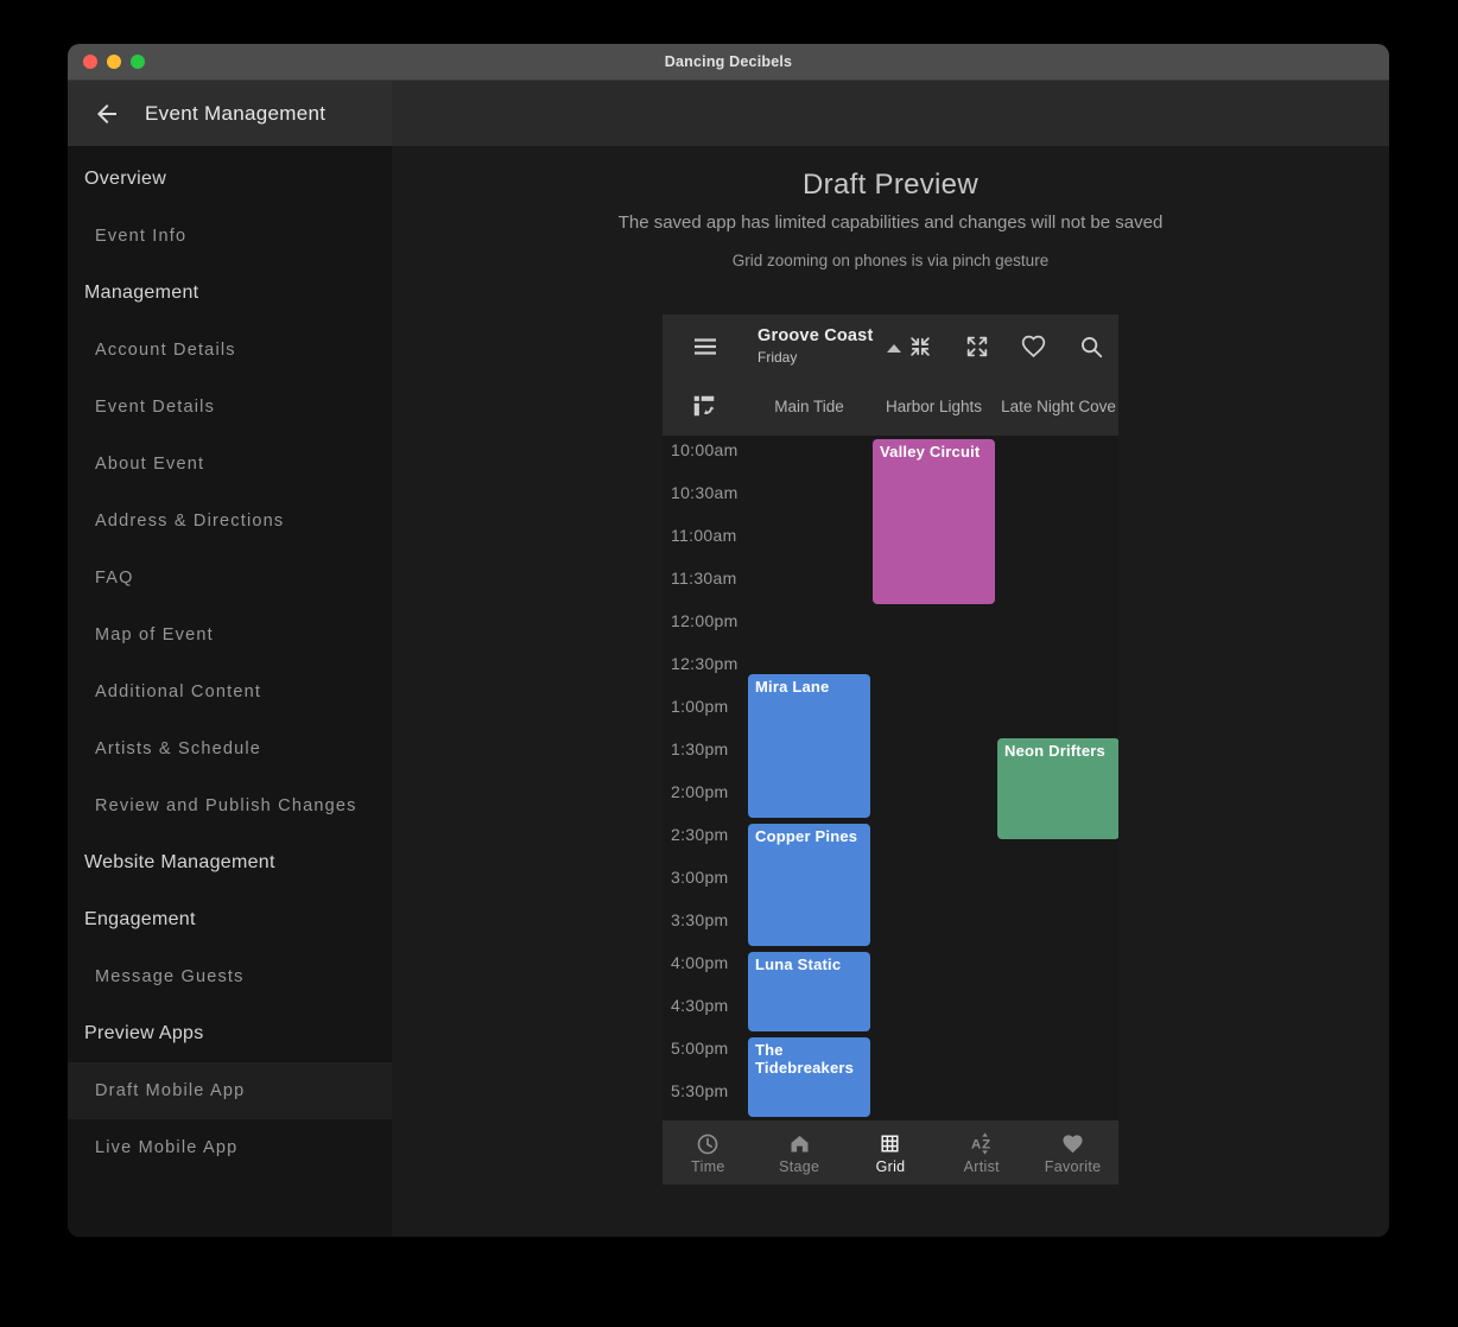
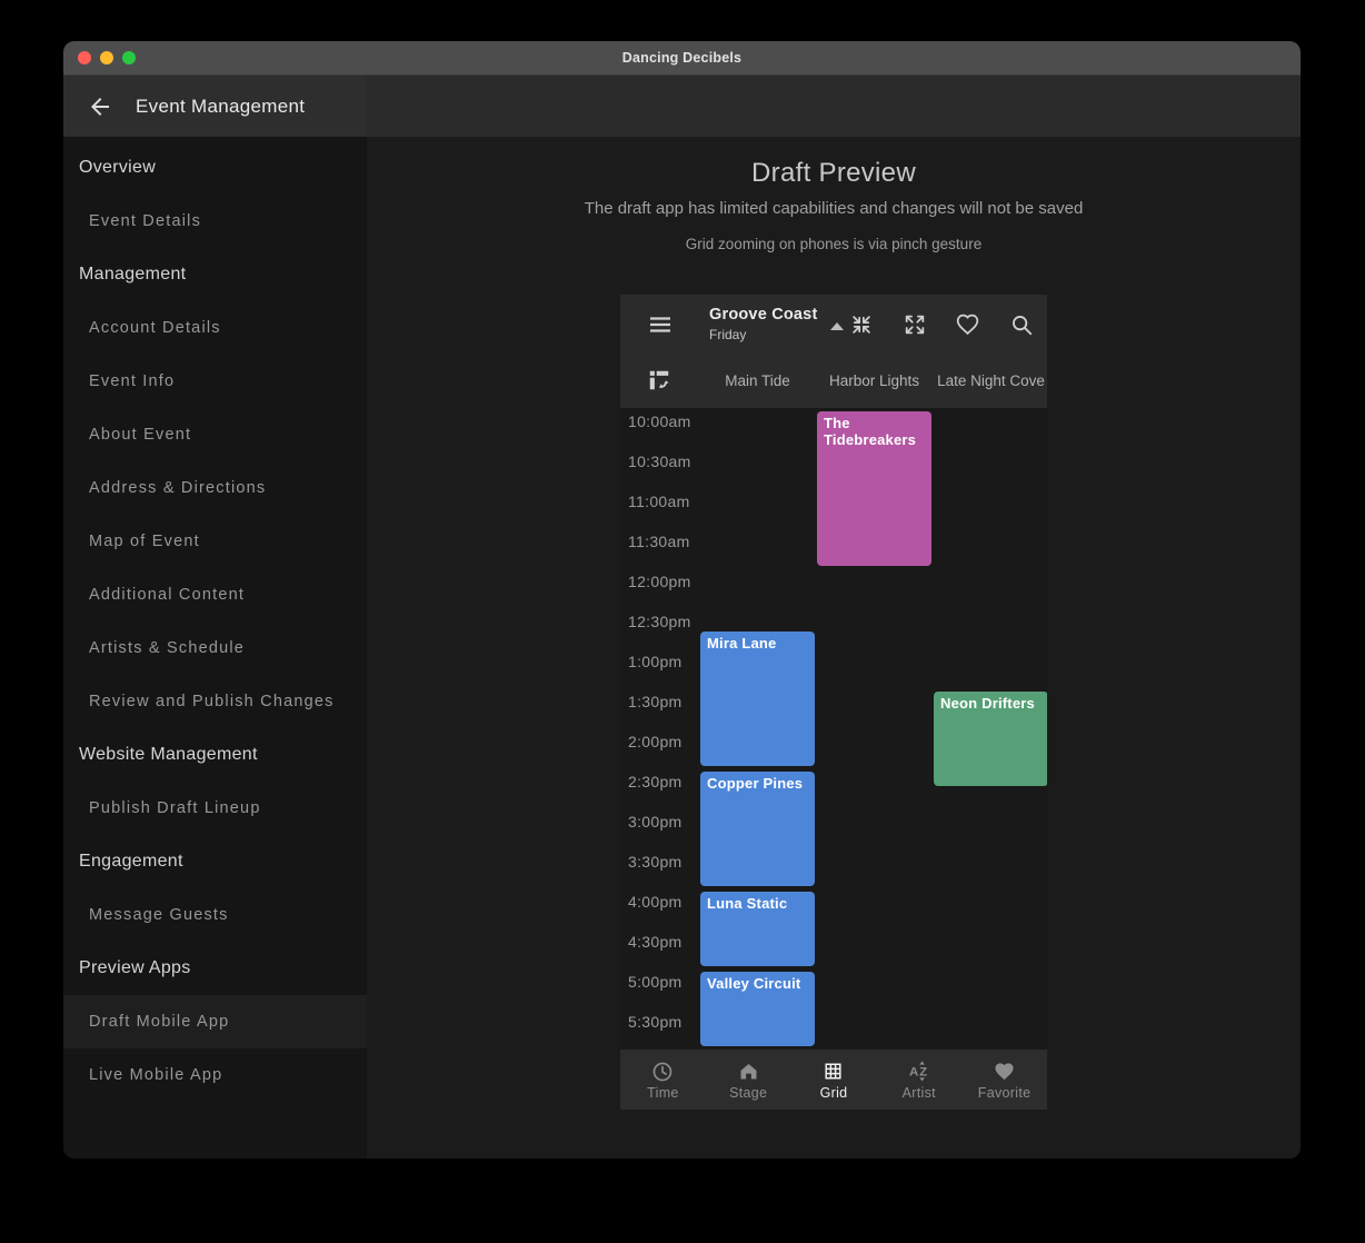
  Dancing Decibels
  Event Management
  Overview
- Event Info
+ Event Details
  Management
  Account Details
- Event Details
+ Event Info
  About Event
  Address & Directions
- FAQ
  Map of Event
  Additional Content
  Artists & Schedule
  Review and Publish Changes
  Website Management
+ Publish Draft Lineup
  Engagement
  Message Guests
  Preview Apps
  Draft Mobile App
  Live Mobile App
  Draft Preview
- The saved app has limited capabilities and changes will not be saved
+ The draft app has limited capabilities and changes will not be saved
  Grid zooming on phones is via pinch gesture
  Groove Coast
  Friday
  Main Tide
  Harbor Lights
  Late Night Cove
  10:00am
  10:30am
  11:00am
  11:30am
  12:00pm
  12:30pm
  1:00pm
  1:30pm
  2:00pm
  2:30pm
  3:00pm
  3:30pm
  4:00pm
  4:30pm
  5:00pm
  5:30pm
- Valley Circuit
+ The Tidebreakers
  Mira Lane
  Copper Pines
  Luna Static
- The Tidebreakers
+ Valley Circuit
  Neon Drifters
  Time
  Stage
  Grid
  A
  Z
  Artist
  Favorite
